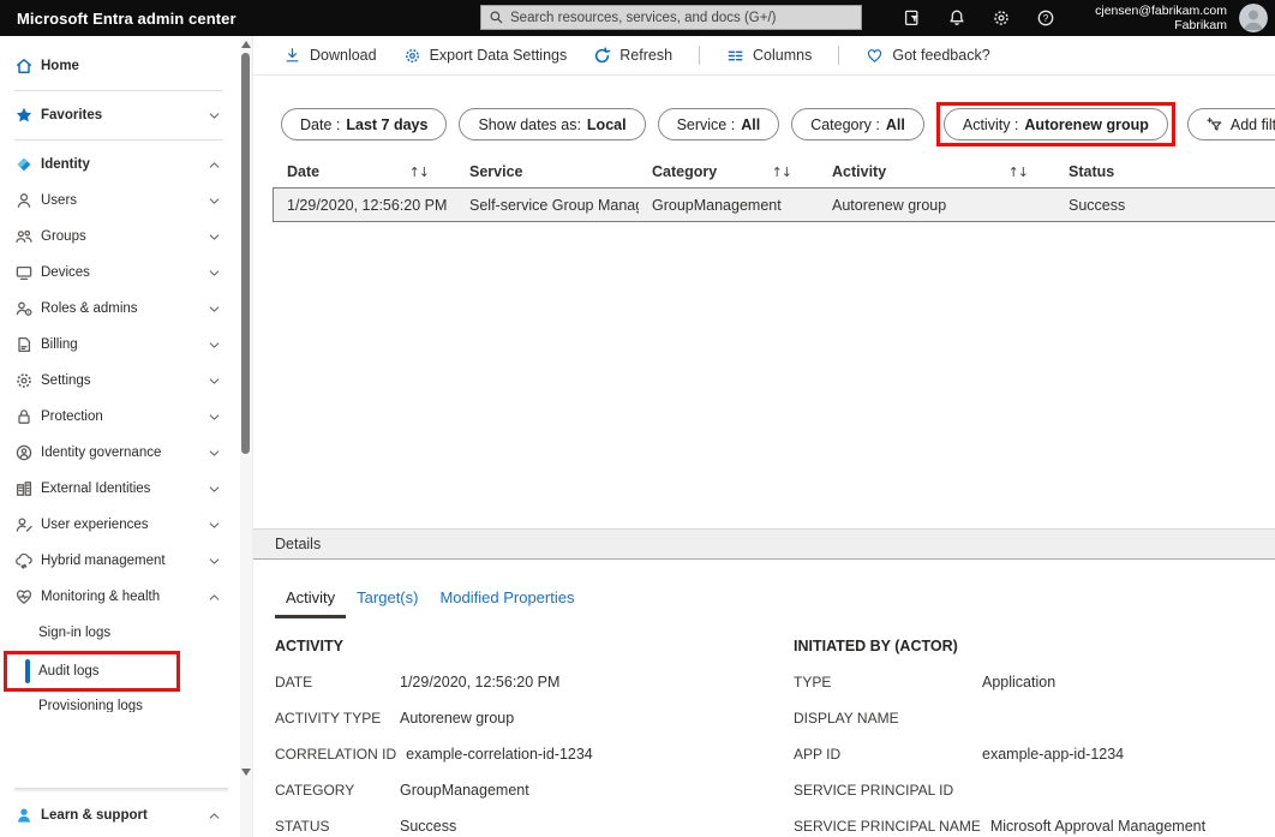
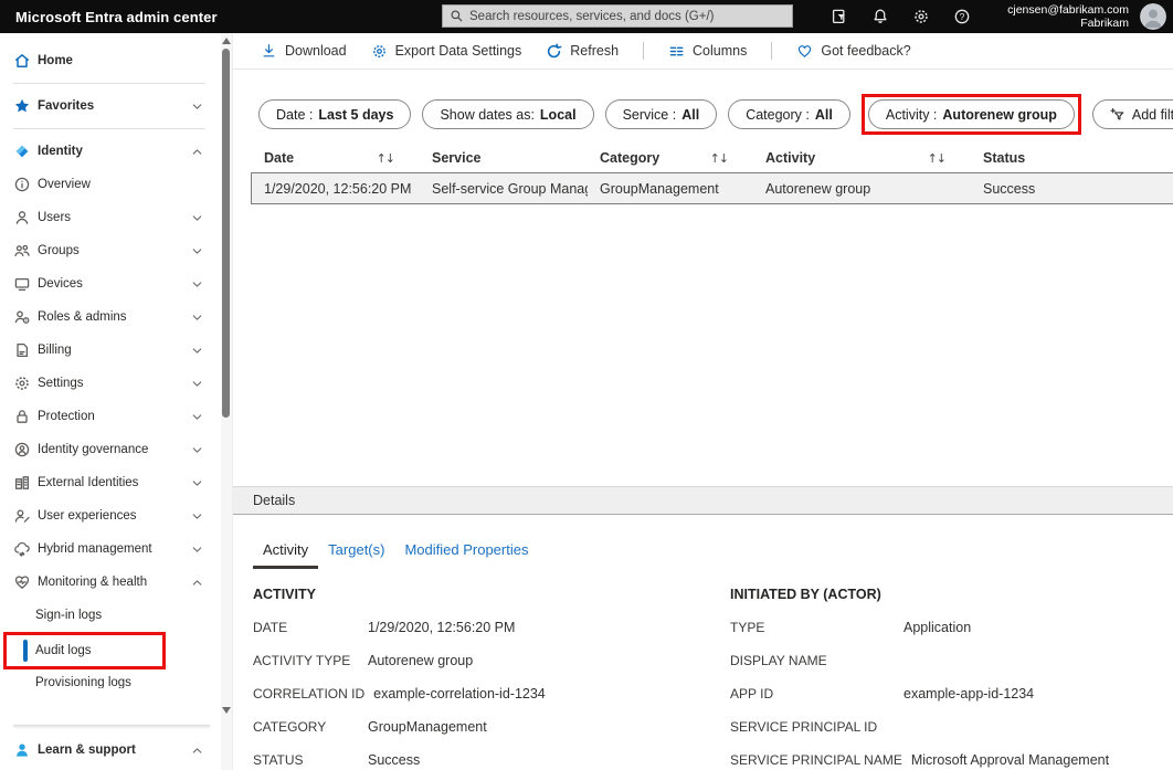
  Microsoft Entra admin center
  Search resources, services, and docs (G+/)
  ?
  cjensen@fabrikam.com
  Fabrikam
  Home
  Favorites
  Identity
+ Overview
  Users
  Groups
  Devices
  Roles & admins
  Billing
  Settings
  Protection
  Identity governance
  External Identities
  User experiences
  Hybrid management
  Monitoring & health
  Sign-in logs
  Audit logs
  Provisioning logs
  Learn & support
  Download
  Export Data Settings
  Refresh
  Columns
  Got feedback?
  Date :
- Last 7 days
+ Last 5 days
  Show dates as:
  Local
  Service :
  All
  Category :
  All
  Activity :
  Autorenew group
  Add filt
  Date
  ↑↓
  Service
  Category
  ↑↓
  Activity
  ↑↓
  Status
  1/29/2020, 12:56:20 PM
  Self-service Group Mana
  GroupManagement
  Autorenew group
  Success
  Details
  Activity
  Target(s)
  Modified Properties
  ACTIVITY
  DATE
  1/29/2020, 12:56:20 PM
  ACTIVITY TYPE
  Autorenew group
  CORRELATION ID
  example-correlation-id-1234
  CATEGORY
  GroupManagement
  STATUS
  Success
  INITIATED BY (ACTOR)
  TYPE
  Application
  DISPLAY NAME
  APP ID
  example-app-id-1234
  SERVICE PRINCIPAL ID
  SERVICE PRINCIPAL NAME
  Microsoft Approval Management
